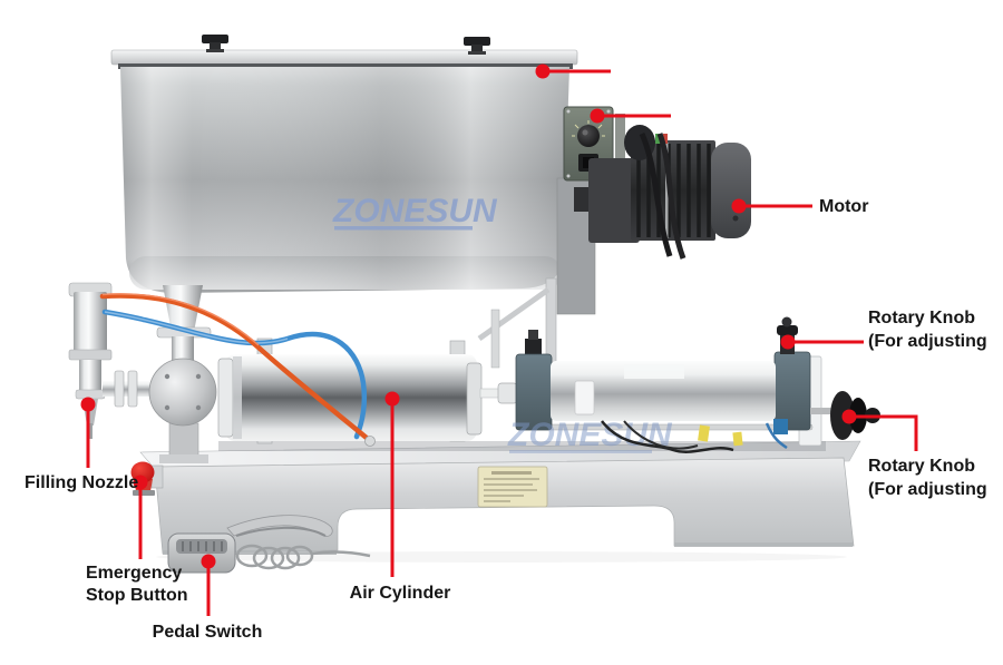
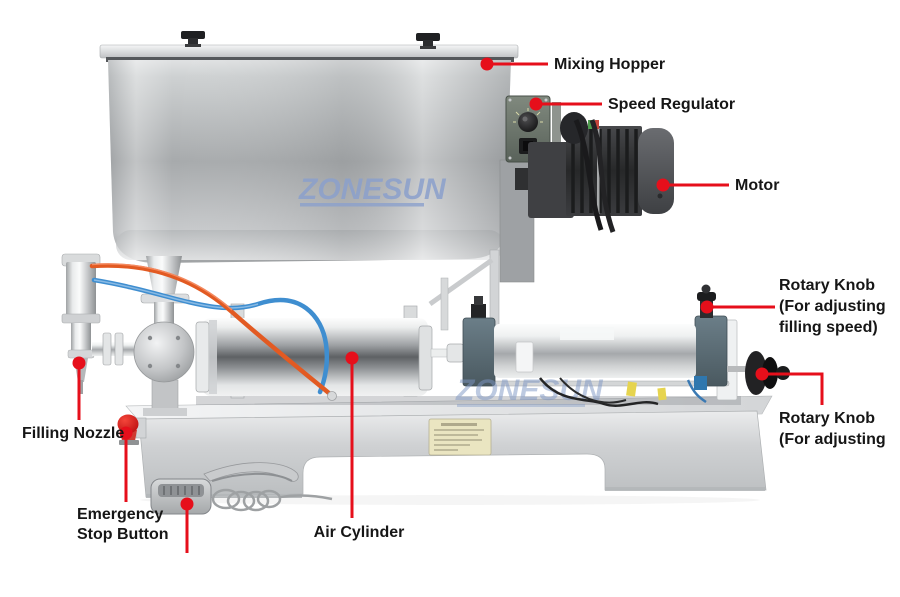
  ZONESUN
  ZONESUN
+ Mixing Hopper
+ Speed Regulator
  Motor
  Rotary Knob
  (For adjusting
+ filling speed)
  Rotary Knob
  (For adjusting
  Filling Nozzle
  Emergency
  Stop Button
- Pedal Switch
  Air Cylinder
